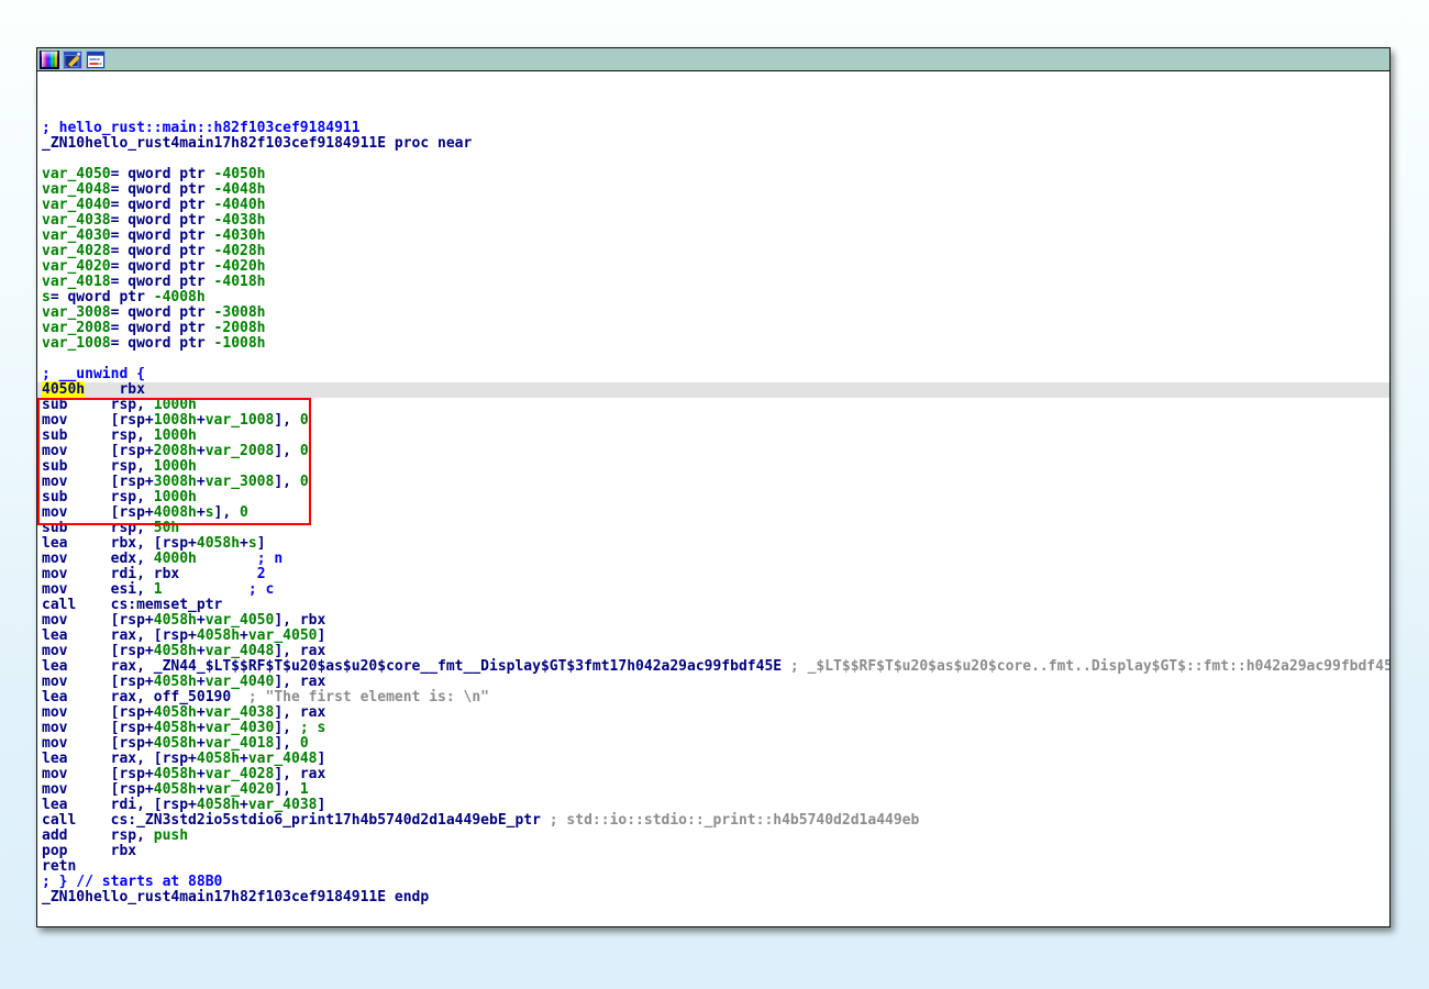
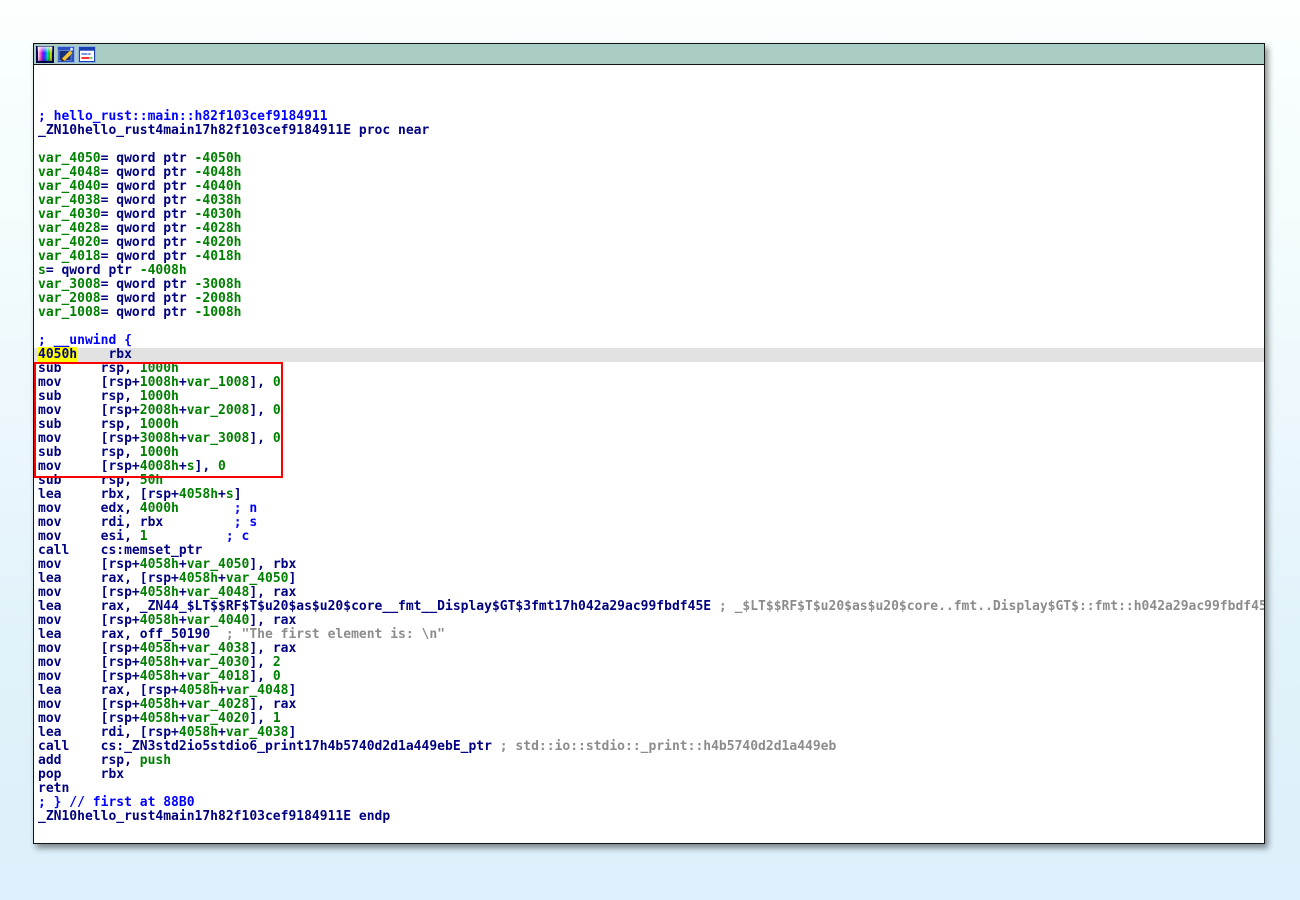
  ; hello_rust::main::h82f103cef9184911
  _ZN10hello_rust4main17h82f103cef9184911E proc near
  var_4050= qword ptr -4050h
  var_4048= qword ptr -4048h
  var_4040= qword ptr -4040h
  var_4038= qword ptr -4038h
  var_4030= qword ptr -4030h
  var_4028= qword ptr -4028h
  var_4020= qword ptr -4020h
  var_4018= qword ptr -4018h
  s= qword ptr -4008h
  var_3008= qword ptr -3008h
  var_2008= qword ptr -2008h
  var_1008= qword ptr -1008h
  ; __unwind {
  4050h rbx
  sub rsp, 1000h
  mov [rsp+1008h+var_1008], 0
  sub rsp, 1000h
  mov [rsp+2008h+var_2008], 0
  sub rsp, 1000h
  mov [rsp+3008h+var_3008], 0
  sub rsp, 1000h
  mov [rsp+4008h+s], 0
  sub rsp, 50h
  lea rbx, [rsp+4058h+s]
  mov edx, 4000h ; n
- mov rdi, rbx 2
+ mov rdi, rbx ; s
  mov esi, 1 ; c
  call cs:memset_ptr
  mov [rsp+4058h+var_4050], rbx
  lea rax, [rsp+4058h+var_4050]
  mov [rsp+4058h+var_4048], rax
  lea rax, _ZN44_$LT$$RF$T$u20$as$u20$core__fmt__Display$GT$3fmt17h042a29ac99fbdf45E ; _$LT$$RF$T$u20$as$u20$core..fmt..Display$GT$::fmt::h042a29ac99fbdf45
  mov [rsp+4058h+var_4040], rax
  lea rax, off_50190 ; "The first element is: \n"
  mov [rsp+4058h+var_4038], rax
- mov [rsp+4058h+var_4030], ; s
+ mov [rsp+4058h+var_4030], 2
  mov [rsp+4058h+var_4018], 0
  lea rax, [rsp+4058h+var_4048]
  mov [rsp+4058h+var_4028], rax
  mov [rsp+4058h+var_4020], 1
  lea rdi, [rsp+4058h+var_4038]
  call cs:_ZN3std2io5stdio6_print17h4b5740d2d1a449ebE_ptr ; std::io::stdio::_print::h4b5740d2d1a449eb
  add rsp, push
  pop rbx
  retn
- ; } // starts at 88B0
+ ; } // first at 88B0
  _ZN10hello_rust4main17h82f103cef9184911E endp
